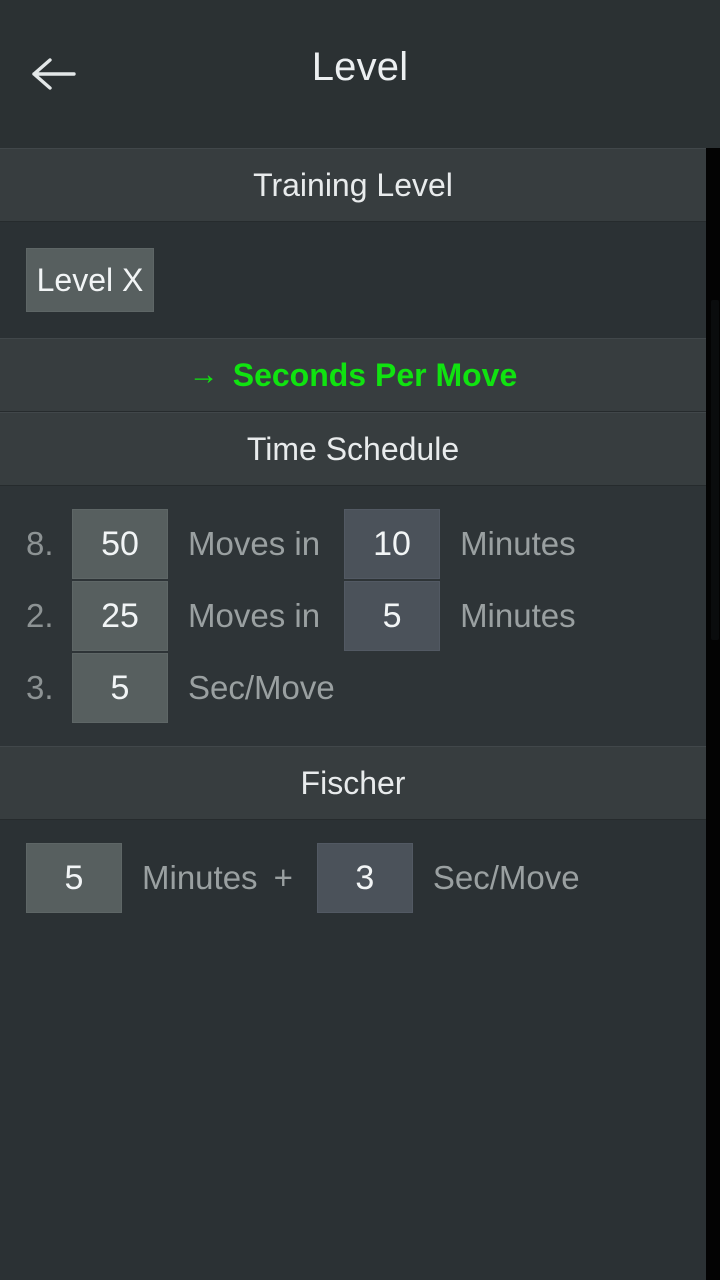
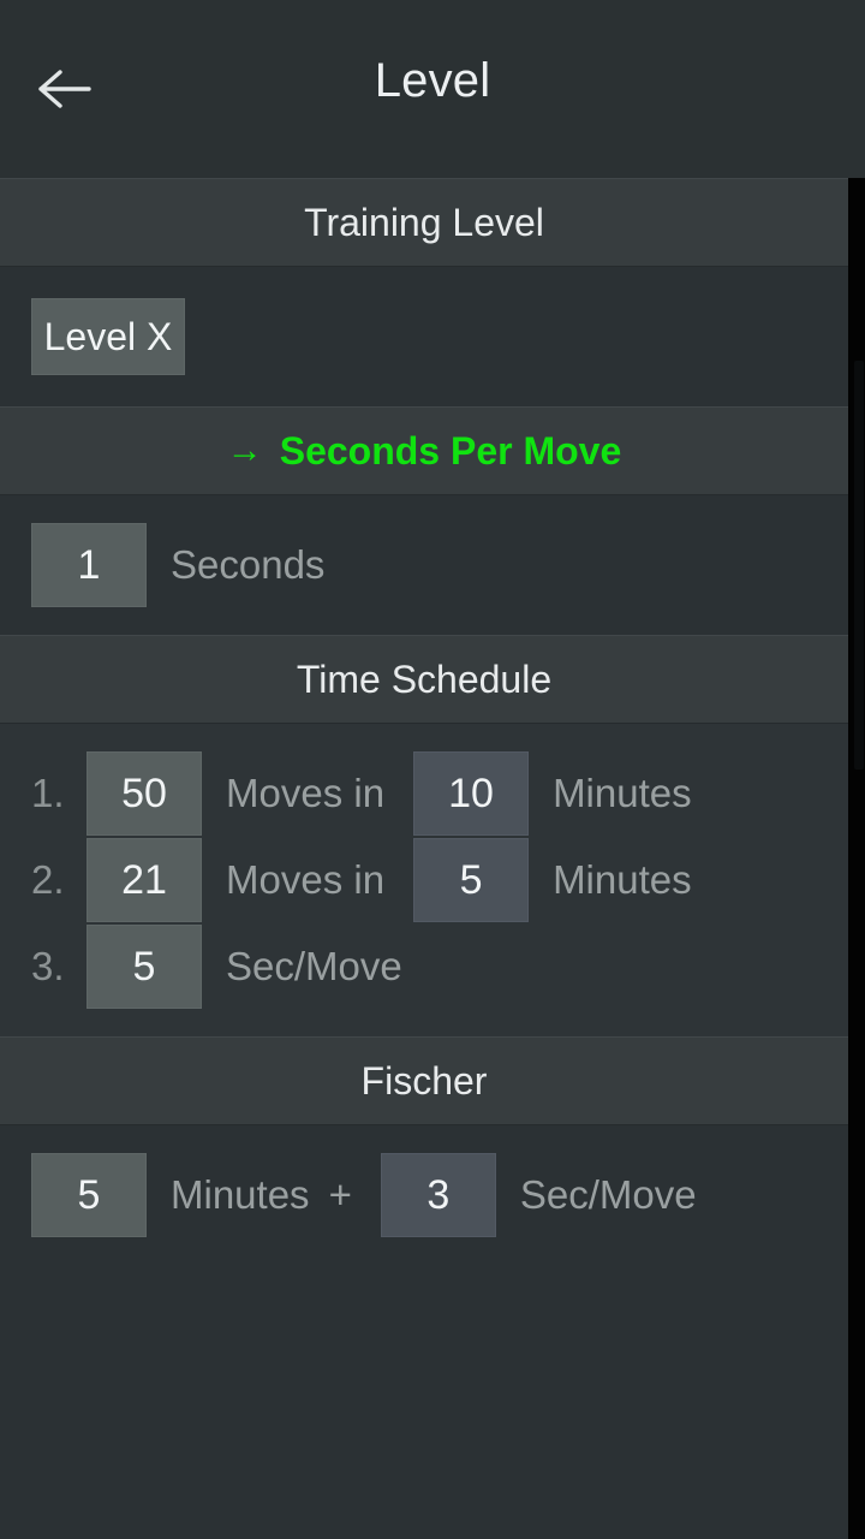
  Level
  Training Level
  Level X
  →
  Seconds Per Move
+ 1
+ Seconds
  Time Schedule
- 8.
+ 1.
  50
  Moves in
  10
  Minutes
  2.
- 25
+ 21
  Moves in
  5
  Minutes
  3.
  5
  Sec/Move
  Fischer
  5
  Minutes
  +
  3
  Sec/Move
